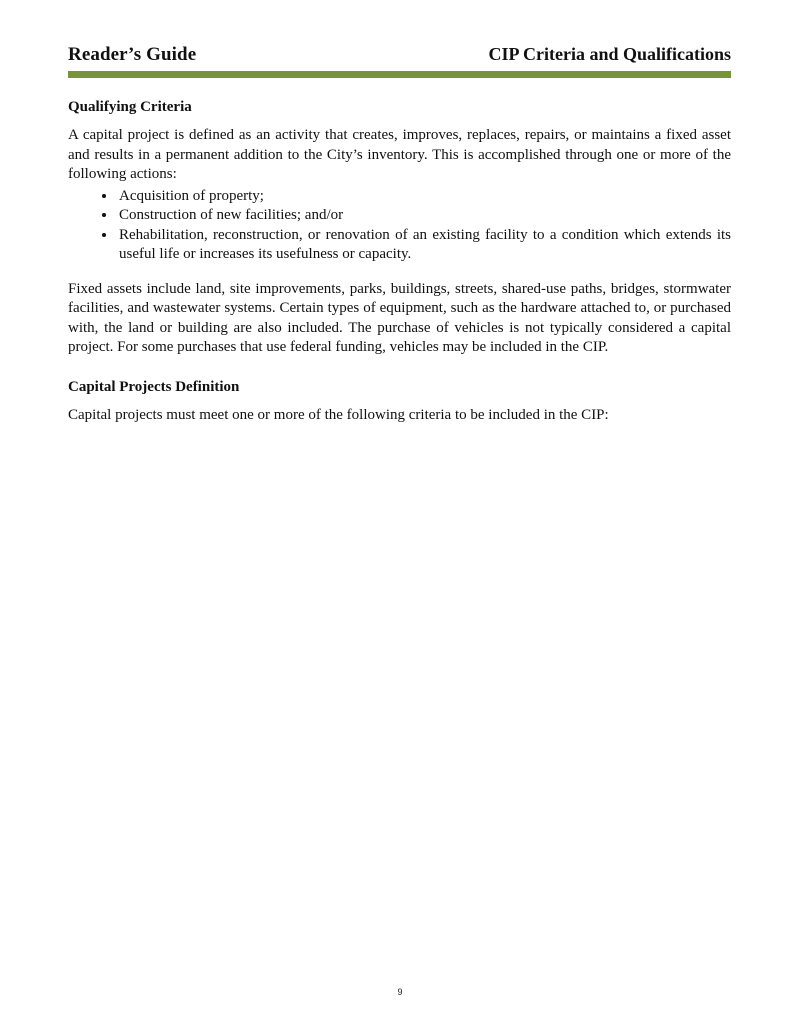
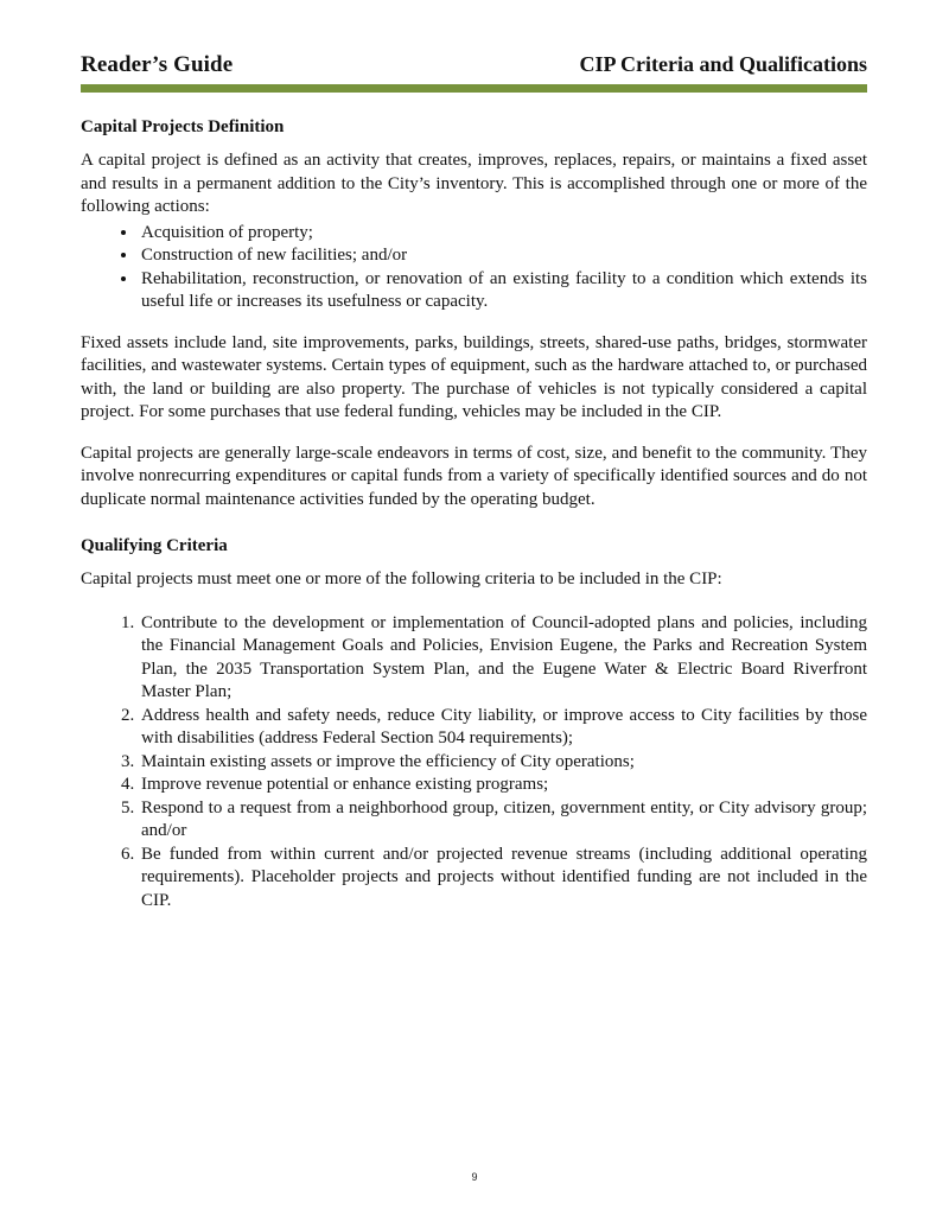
  Reader’s Guide
  CIP Criteria and Qualifications
- Qualifying Criteria
+ Capital Projects Definition
  A capital project is defined as an activity that creates, improves, replaces, repairs, or maintains a fixed asset and results in a permanent addition to the City’s inventory. This is accomplished through one or more of the following actions:
  Acquisition of property;
  Construction of new facilities; and/or
  Rehabilitation, reconstruction, or renovation of an existing facility to a condition which extends its useful life or increases its usefulness or capacity.
- Fixed assets include land, site improvements, parks, buildings, streets, shared-use paths, bridges, stormwater facilities, and wastewater systems. Certain types of equipment, such as the hardware attached to, or purchased with, the land or building are also included. The purchase of vehicles is not typically considered a capital project. For some purchases that use federal funding, vehicles may be included in the CIP.
+ Fixed assets include land, site improvements, parks, buildings, streets, shared-use paths, bridges, stormwater facilities, and wastewater systems. Certain types of equipment, such as the hardware attached to, or purchased with, the land or building are also property. The purchase of vehicles is not typically considered a capital project. For some purchases that use federal funding, vehicles may be included in the CIP.
+ Capital projects are generally large-scale endeavors in terms of cost, size, and benefit to the community. They involve nonrecurring expenditures or capital funds from a variety of specifically identified sources and do not duplicate normal maintenance activities funded by the operating budget.
- Capital Projects Definition
+ Qualifying Criteria
  Capital projects must meet one or more of the following criteria to be included in the CIP:
+ Contribute to the development or implementation of Council-adopted plans and policies, including the Financial Management Goals and Policies, Envision Eugene, the Parks and Recreation System Plan, the 2035 Transportation System Plan, and the Eugene Water & Electric Board Riverfront Master Plan;
+ Address health and safety needs, reduce City liability, or improve access to City facilities by those with disabilities (address Federal Section 504 requirements);
+ Maintain existing assets or improve the efficiency of City operations;
+ Improve revenue potential or enhance existing programs;
+ Respond to a request from a neighborhood group, citizen, government entity, or City advisory group; and/or
+ Be funded from within current and/or projected revenue streams (including additional operating requirements). Placeholder projects and projects without identified funding are not included in the CIP.
  9
